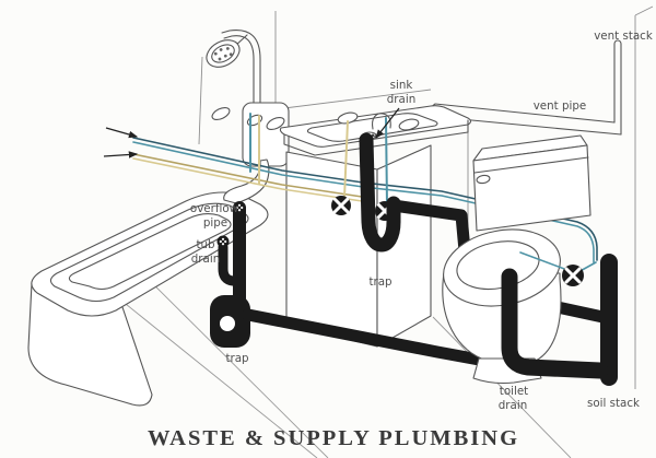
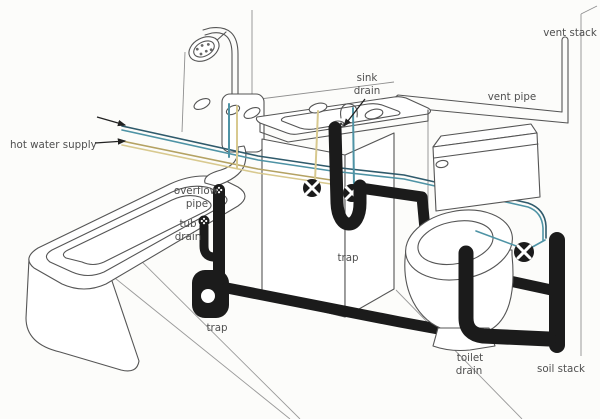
+ hot water supply
  sink
  drain
  vent stack
  vent pipe
  overflow
  pipe
  tub
  drain
  trap
  trap
  toilet
  drain
  soil stack
- WASTE & SUPPLY PLUMBING
